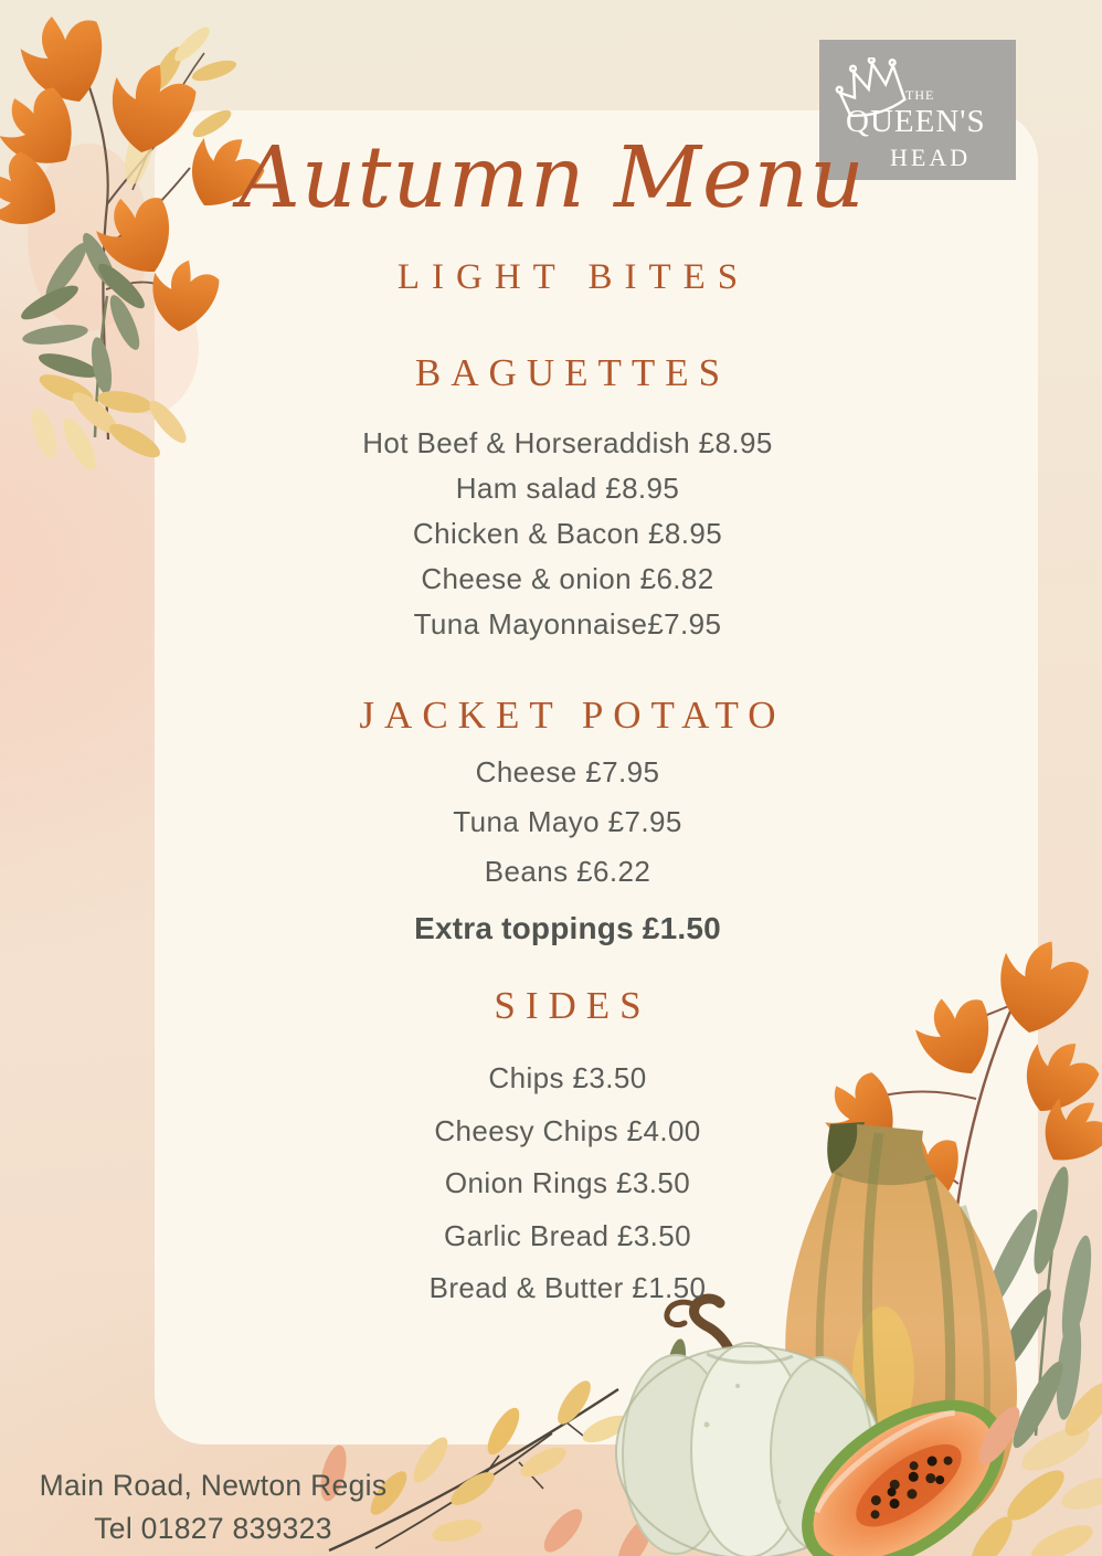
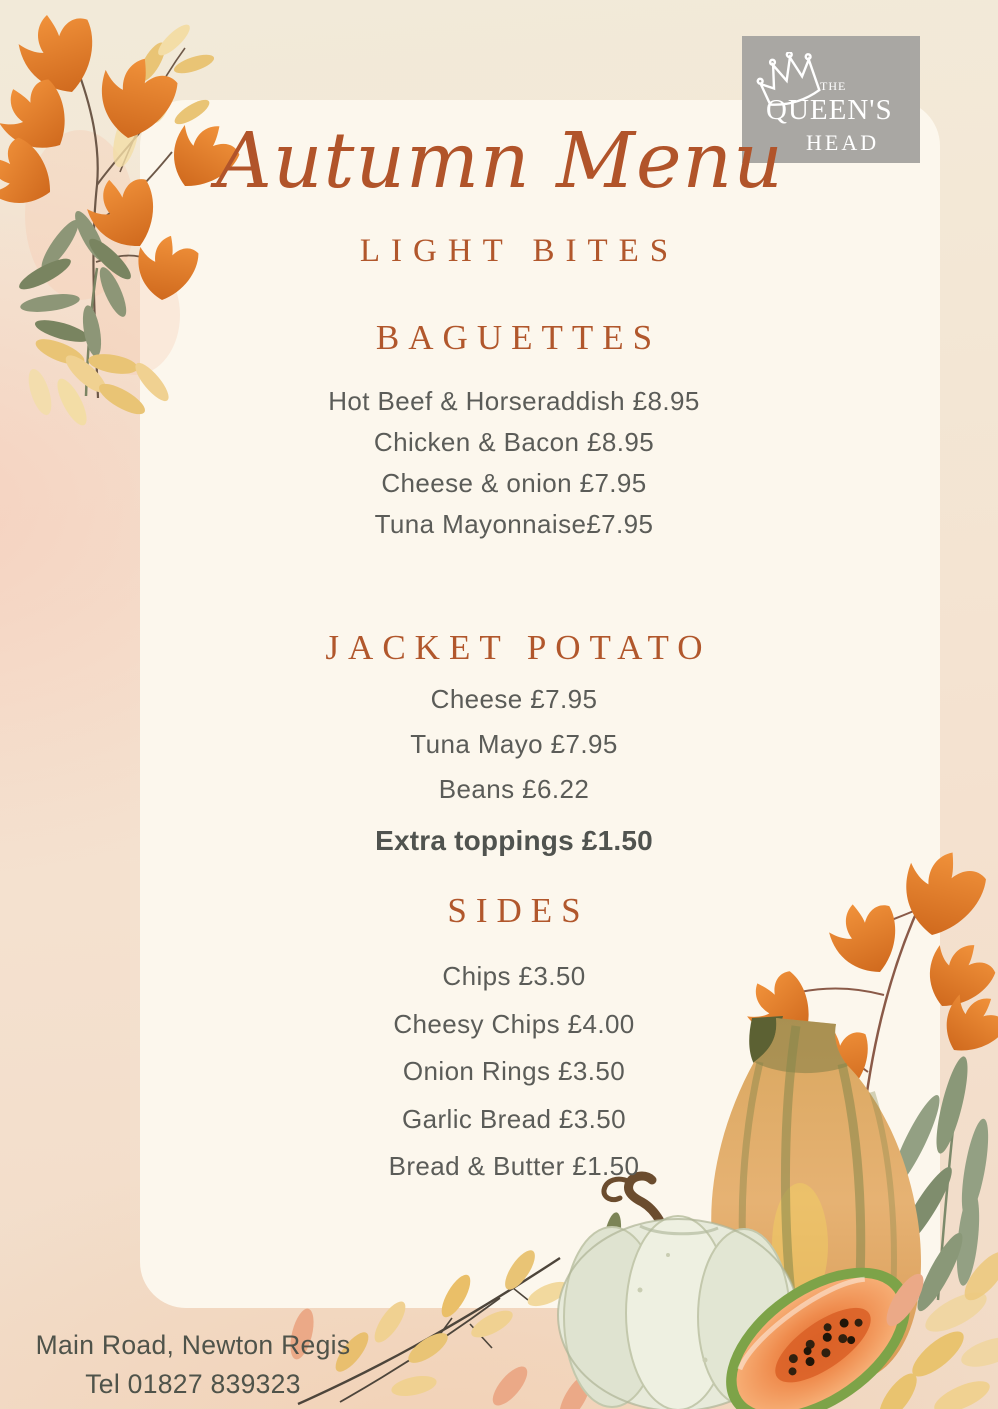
  THE
  QUEEN'S
  HEAD
  Autumn Menu
  LIGHT BITES
  BAGUETTES
  Hot Beef & Horseraddish £8.95
- Ham salad £8.95
  Chicken & Bacon £8.95
- Cheese & onion £6.82
+ Cheese & onion £7.95
  Tuna Mayonnaise£7.95
  JACKET POTATO
  Cheese £7.95
  Tuna Mayo £7.95
  Beans £6.22
  Extra toppings £1.50
  SIDES
  Chips £3.50
  Cheesy Chips £4.00
  Onion Rings £3.50
  Garlic Bread £3.50
  Bread & Butter £1.50
  Main Road, Newton Regis
  Tel 01827 839323
